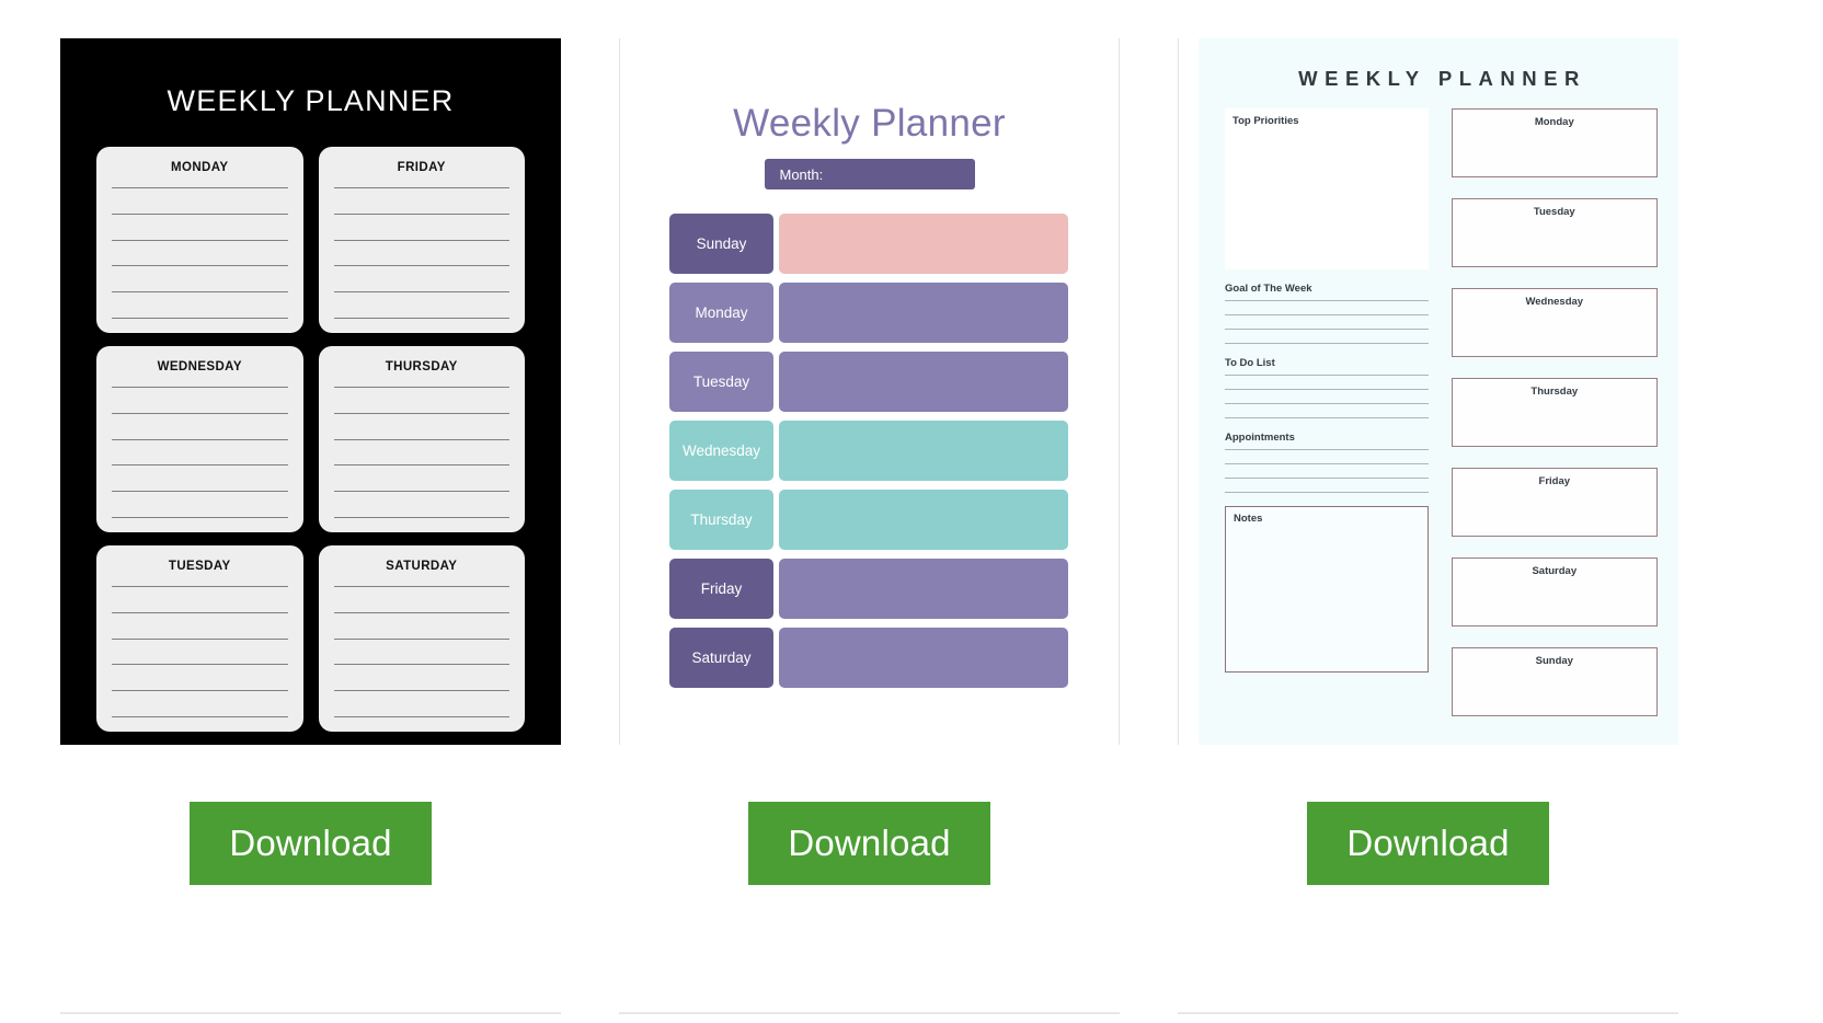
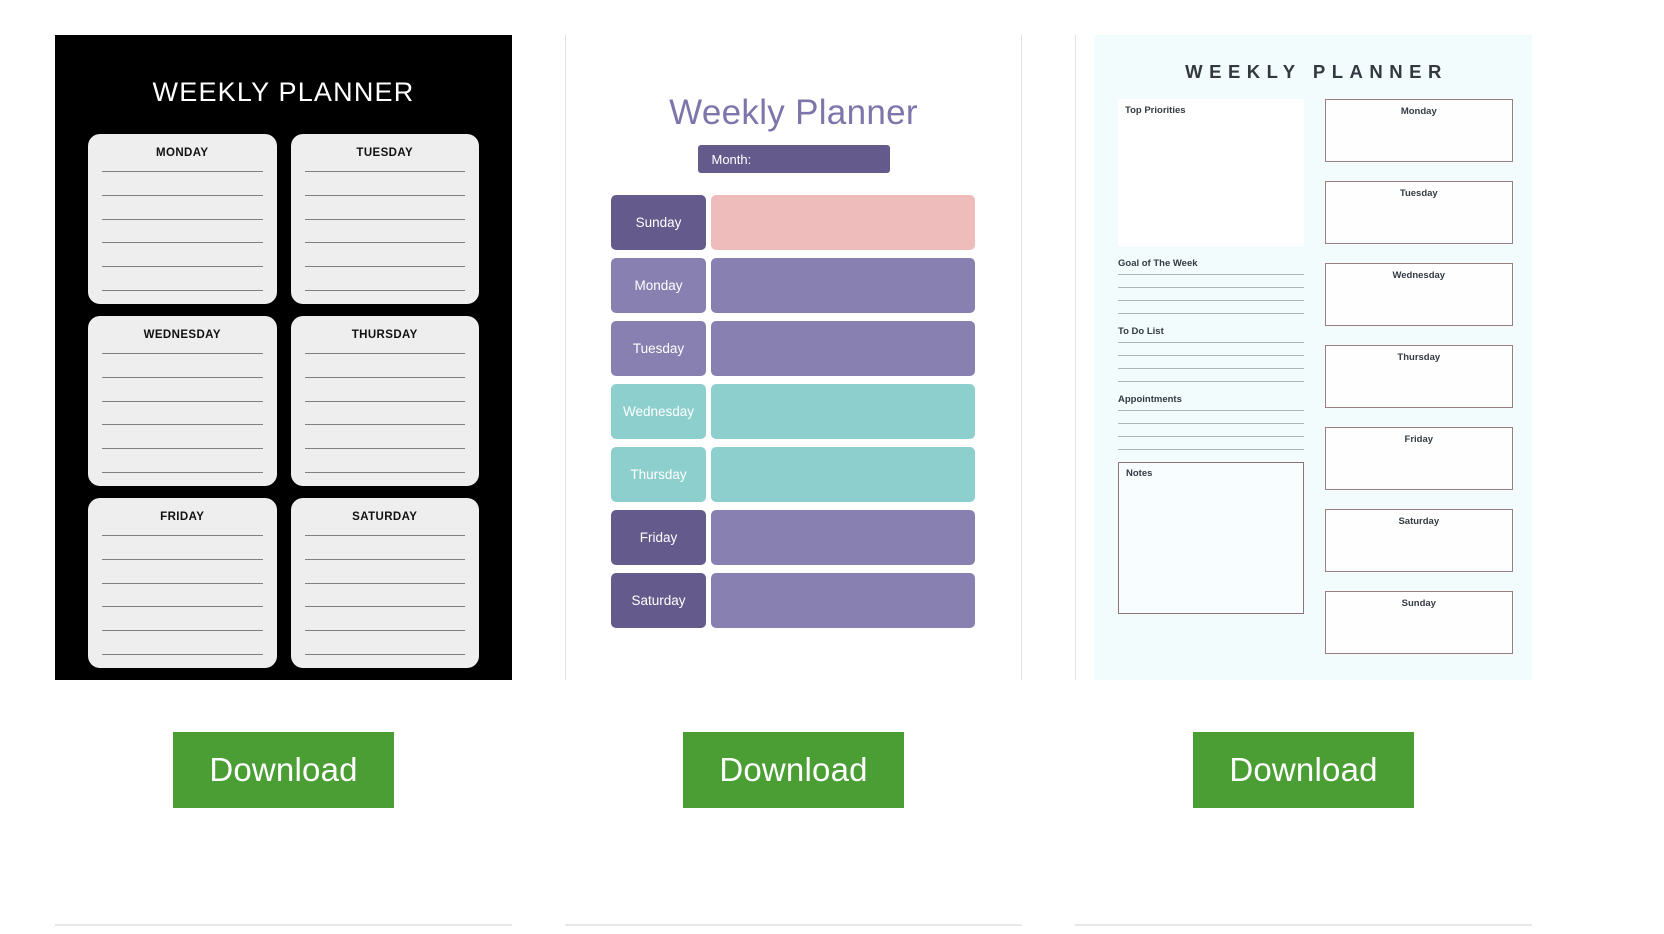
  WEEKLY PLANNER
  MONDAY
- FRIDAY
+ TUESDAY
  WEDNESDAY
  THURSDAY
- TUESDAY
+ FRIDAY
  SATURDAY
  Download
  Weekly Planner
  Month:
  Sunday
  Monday
  Tuesday
  Wednesday
  Thursday
  Friday
  Saturday
  Download
  WEEKLY PLANNER
  Top Priorities
  Goal of The Week
  To Do List
  Appointments
  Notes
  Monday
  Tuesday
  Wednesday
  Thursday
  Friday
  Saturday
  Sunday
  Download
